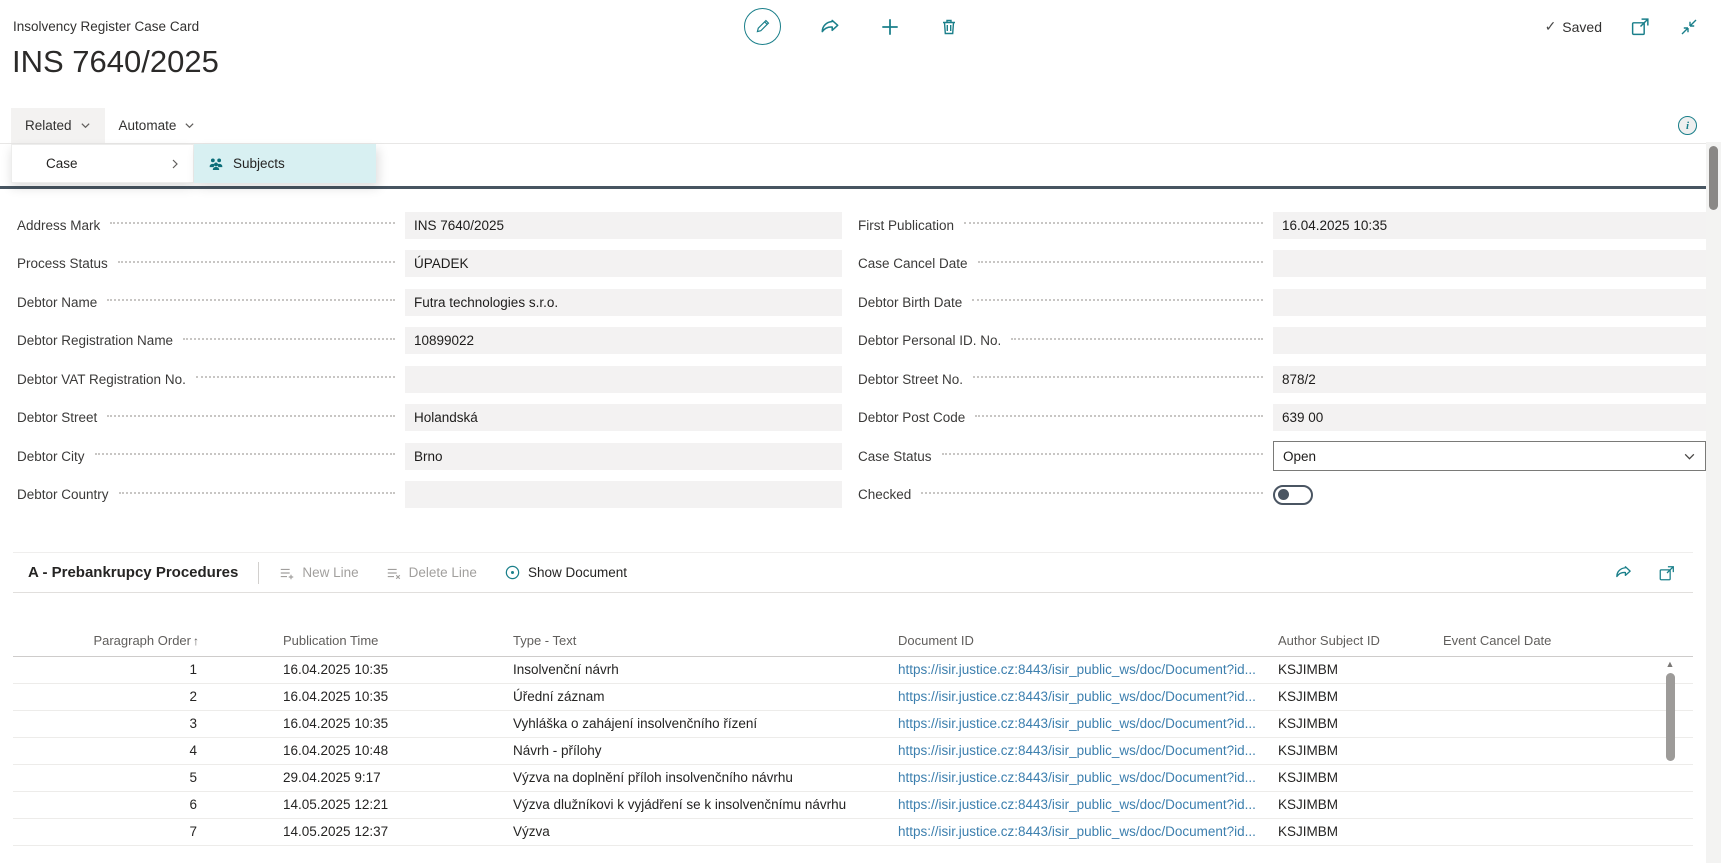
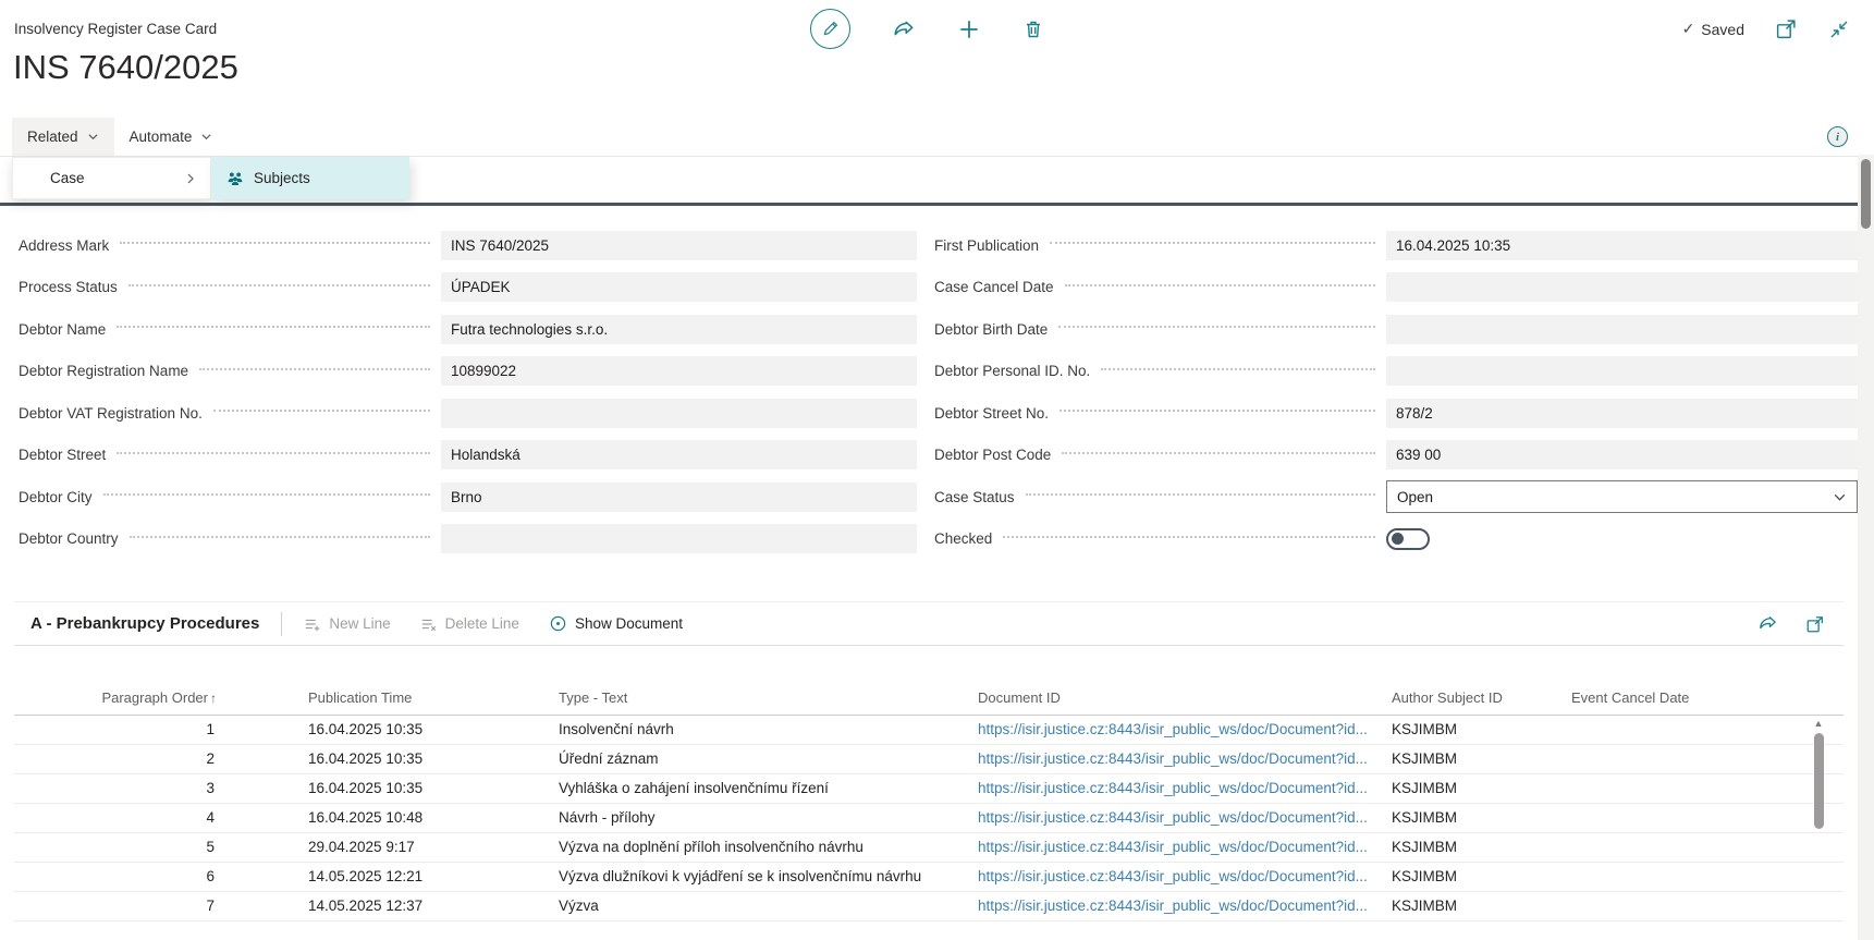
  Insolvency Register Case Card
  INS 7640/2025
  ✓
  Saved
  Related
  Automate
  i
  Case
  Subjects
  Address Mark
  INS 7640/2025
  Process Status
  ÚPADEK
  Debtor Name
  Futra technologies s.r.o.
  Debtor Registration Name
  10899022
  Debtor VAT Registration No.
  Debtor Street
  Holandská
  Debtor City
  Brno
  Debtor Country
  First Publication
  16.04.2025 10:35
  Case Cancel Date
  Debtor Birth Date
  Debtor Personal ID. No.
  Debtor Street No.
  878/2
  Debtor Post Code
  639 00
  Case Status
  Open
  Checked
  A - Prebankrupcy Procedures
  New Line
  Delete Line
  Show Document
  	Paragraph Order ↑		Publication Time	Type - Text	Document ID	Author Subject ID	Event Cancel Date
  	1		16.04.2025 10:35	Insolvenční návrh	https://isir.justice.cz:8443/isir_public_ws/doc/Document?id...	KSJIMBM
  	2		16.04.2025 10:35	Úřední záznam	https://isir.justice.cz:8443/isir_public_ws/doc/Document?id...	KSJIMBM
- 	3		16.04.2025 10:35	Vyhláška o zahájení insolvenčního řízení	https://isir.justice.cz:8443/isir_public_ws/doc/Document?id...	KSJIMBM
+ 	3		16.04.2025 10:35	Vyhláška o zahájení insolvenčnímu řízení	https://isir.justice.cz:8443/isir_public_ws/doc/Document?id...	KSJIMBM
  	4		16.04.2025 10:48	Návrh - přílohy	https://isir.justice.cz:8443/isir_public_ws/doc/Document?id...	KSJIMBM
  	5		29.04.2025 9:17	Výzva na doplnění příloh insolvenčního návrhu	https://isir.justice.cz:8443/isir_public_ws/doc/Document?id...	KSJIMBM
  	6		14.05.2025 12:21	Výzva dlužníkovi k vyjádření se k insolvenčnímu návrhu	https://isir.justice.cz:8443/isir_public_ws/doc/Document?id...	KSJIMBM
  	7		14.05.2025 12:37	Výzva	https://isir.justice.cz:8443/isir_public_ws/doc/Document?id...	KSJIMBM
  ▲
